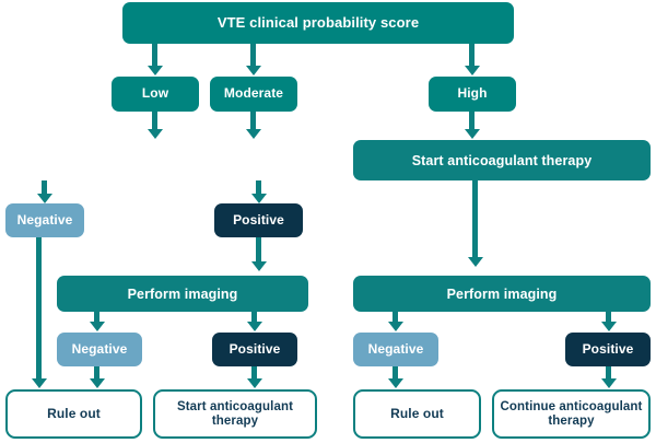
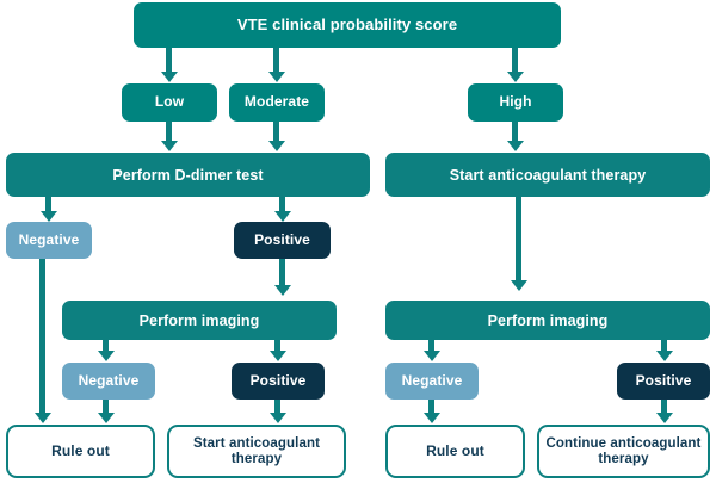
  VTE clinical probability score
  Low
  Moderate
  High
+ Perform D-dimer test
  Start anticoagulant therapy
  Negative
  Positive
  Perform imaging
  Perform imaging
  Negative
  Positive
  Negative
  Positive
  Rule out
  Start anticoagulant therapy
  Rule out
  Continue anticoagulant therapy
